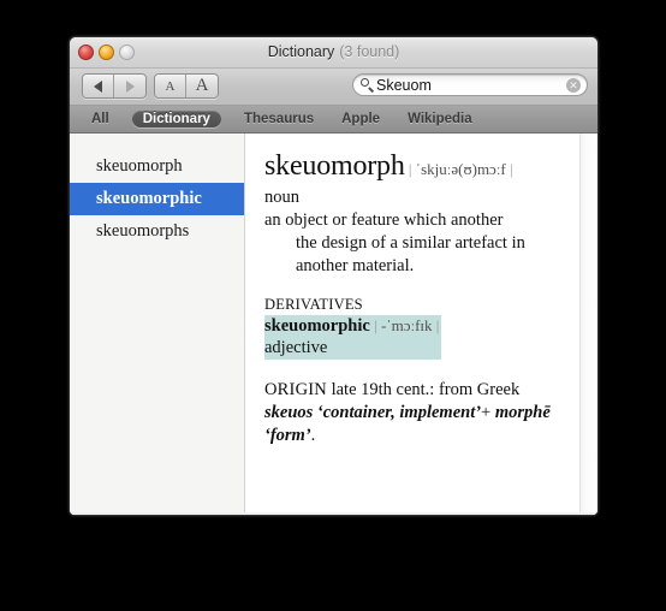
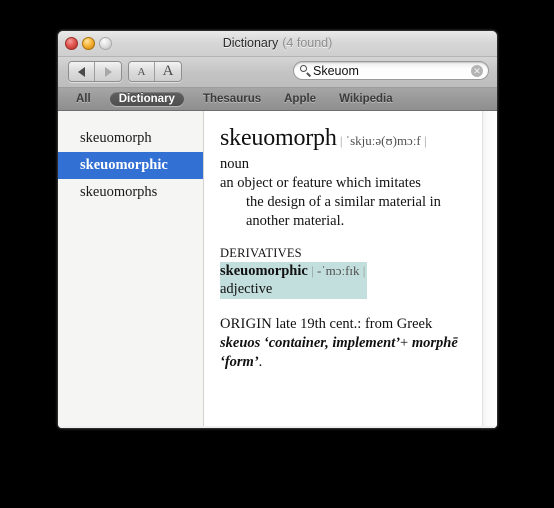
- Dictionary (3 found)
+ Dictionary (4 found)
  A
  A
  Skeuom
  ✕
  All
  Dictionary
  Thesaurus
  Apple
  Wikipedia
  skeuomorph
  skeuomorphic
  skeuomorphs
  skeuomorph | ˈskjuːə(ʊ)mɔːf |
  noun
- an object or feature which another
+ an object or feature which imitates
- the design of a similar artefact in
+ the design of a similar material in
  another material.
  DERIVATIVES
  skeuomorphic | -ˈmɔːfɪk |
  adjective
  ORIGIN late 19th cent.: from Greek skeuos ‘container, implement’+ morphē ‘form’.
